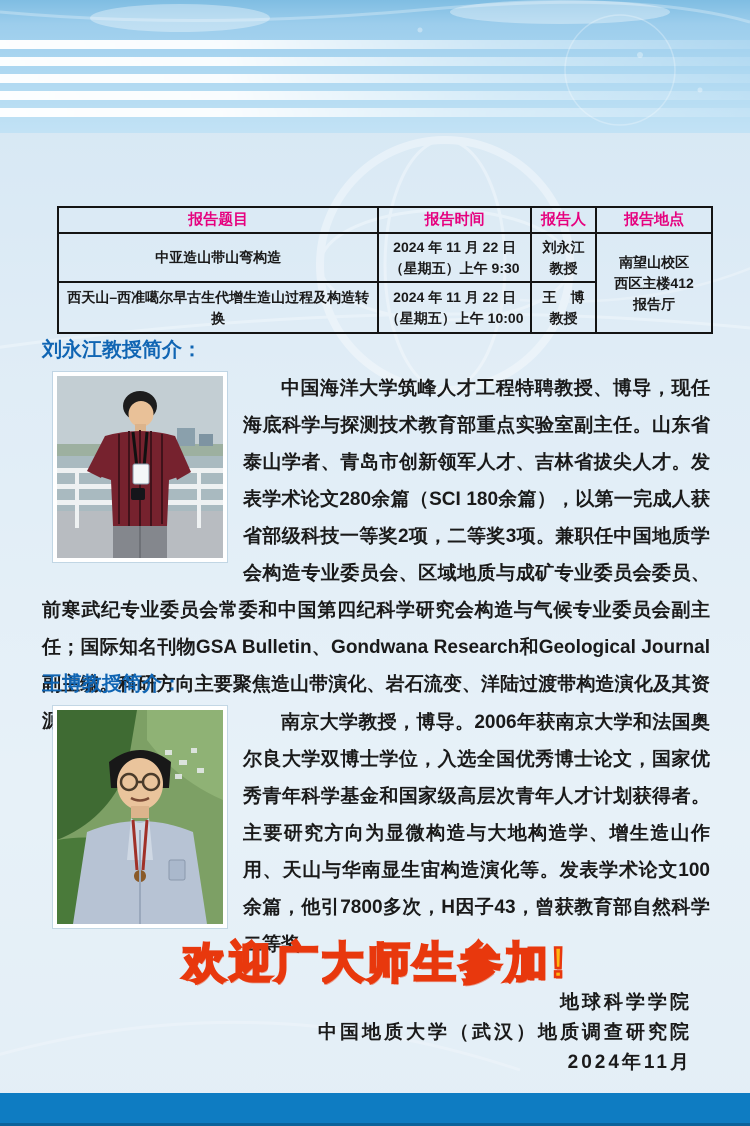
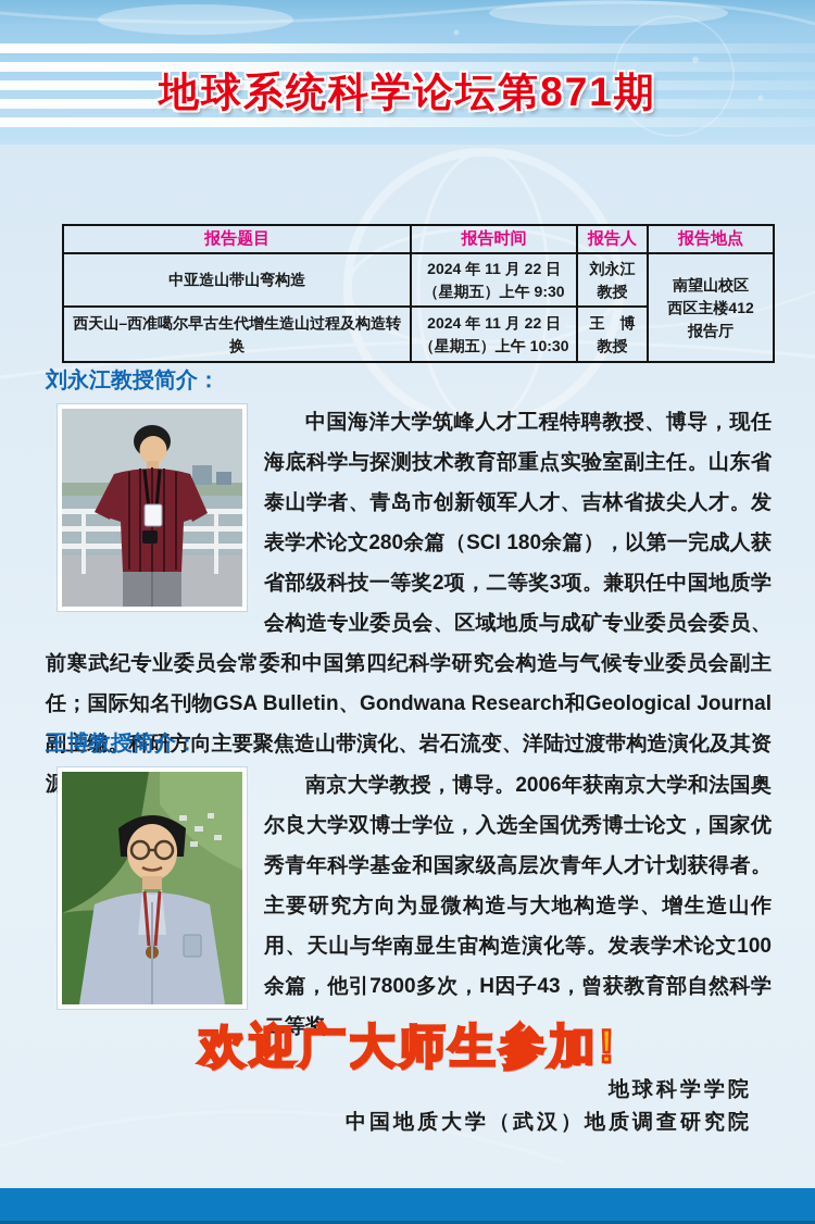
+ 地球系统科学论坛第871期
  报告题目	报告时间	报告人	报告地点
  中亚造山带山弯构造	2024 年 11 月 22 日 （星期五）上午 9:30	刘永江 教授	南望山校区 西区主楼412 报告厅
- 西天山–西准噶尔早古生代增生造山过程及构造转换	2024 年 11 月 22 日 （星期五）上午 10:00	王 博 教授
+ 西天山–西准噶尔早古生代增生造山过程及构造转换	2024 年 11 月 22 日 （星期五）上午 10:30	王 博 教授
  刘永江教授简介：
  中国海洋大学筑峰人才工程特聘教授、博导，现任海底科学与探测技术教育部重点实验室副主任。山东省泰山学者、青岛市创新领军人才、吉林省拔尖人才。发表学术论文280余篇（SCI 180余篇），以第一完成人获省部级科技一等奖2项，二等奖3项。兼职任中国地质学会构造专业委员会、区域地质与成矿专业委员会委员、前寒武纪专业委员会常委和中国第四纪科学研究会构造与气候专业委员会副主任；国际知名刊物GSA Bulletin、Gondwana Research和Geological Journal副主编。科研方向主要聚焦造山带演化、岩石流变、洋陆过渡带构造演化及其资源
  王博教授简介：
  南京大学教授，博导。2006年获南京大学和法国奥尔良大学双博士学位，入选全国优秀博士论文，国家优秀青年科学基金和国家级高层次青年人才计划获得者。主要研究方向为显微构造与大地构造学、增生造山作用、天山与华南显生宙构造演化等。发表学术论文100余篇，他引7800多次，H因子43，曾获教育部自然科学二等奖。
  欢迎广大师生参加!
  地球科学学院
  中国地质大学（武汉）地质调查研究院
- 2024年11月
